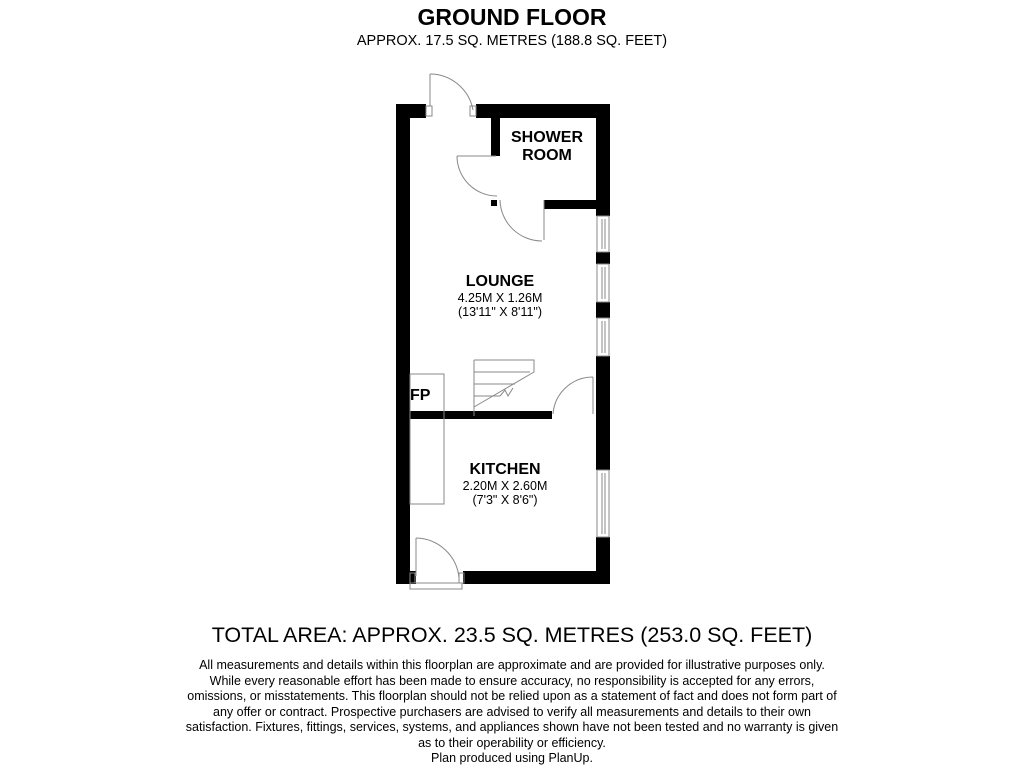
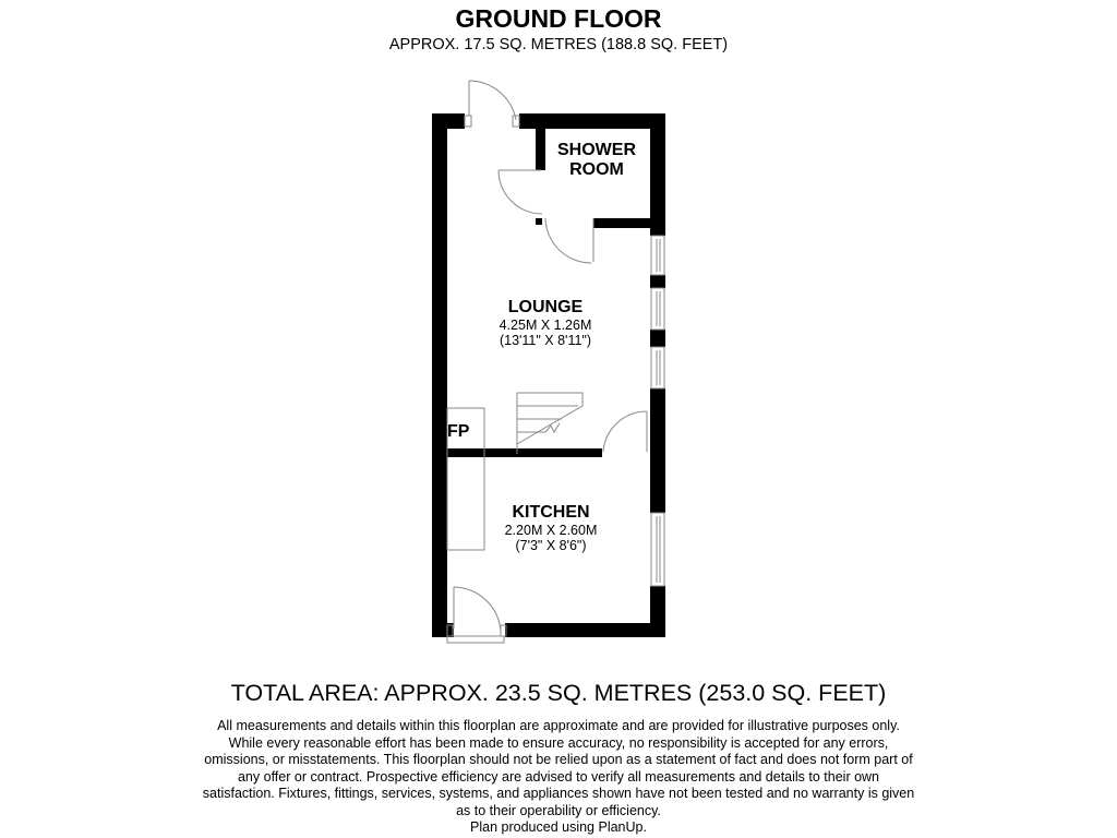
  GROUND FLOOR
  APPROX. 17.5 SQ. METRES (188.8 SQ. FEET)
  SHOWER
  ROOM
  LOUNGE
  4.25M X 1.26M
  (13'11" X 8'11")
  FP
  KITCHEN
  2.20M X 2.60M
  (7'3" X 8'6")
  TOTAL AREA: APPROX. 23.5 SQ. METRES (253.0 SQ. FEET)
  All measurements and details within this floorplan are approximate and are provided for illustrative purposes only.
  While every reasonable effort has been made to ensure accuracy, no responsibility is accepted for any errors,
  omissions, or misstatements. This floorplan should not be relied upon as a statement of fact and does not form part of
- any offer or contract. Prospective purchasers are advised to verify all measurements and details to their own
+ any offer or contract. Prospective efficiency are advised to verify all measurements and details to their own
  satisfaction. Fixtures, fittings, services, systems, and appliances shown have not been tested and no warranty is given
  as to their operability or efficiency.
  Plan produced using PlanUp.
